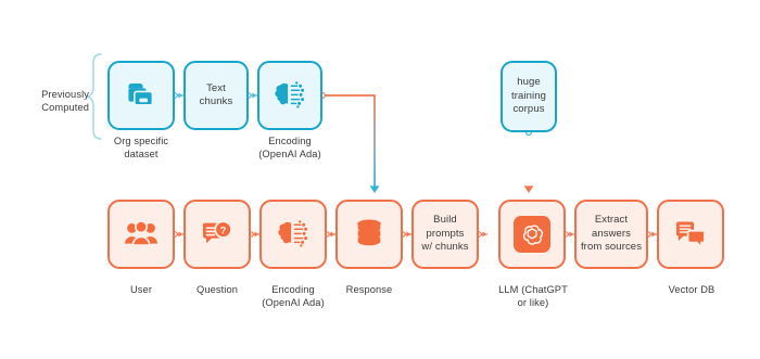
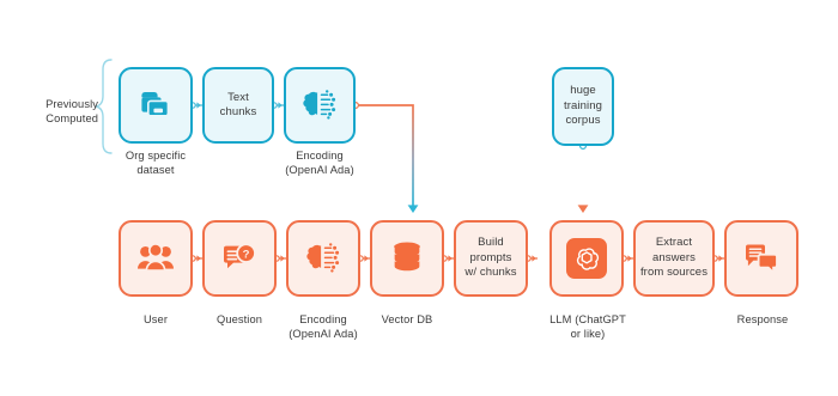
  Previously
  Computed
  Org specific
  dataset
  Text
  chunks
  Encoding
  (OpenAI Ada)
  huge
  training
  corpus
  User
  ?
  Question
  Encoding
  (OpenAI Ada)
- Response
+ Vector DB
  Build
  prompts
  w/ chunks
  LLM (ChatGPT
  or like)
  Extract
  answers
  from sources
- Vector DB
+ Response
